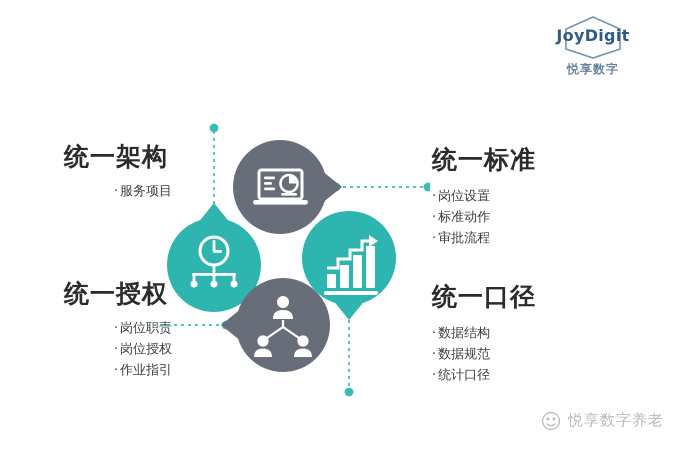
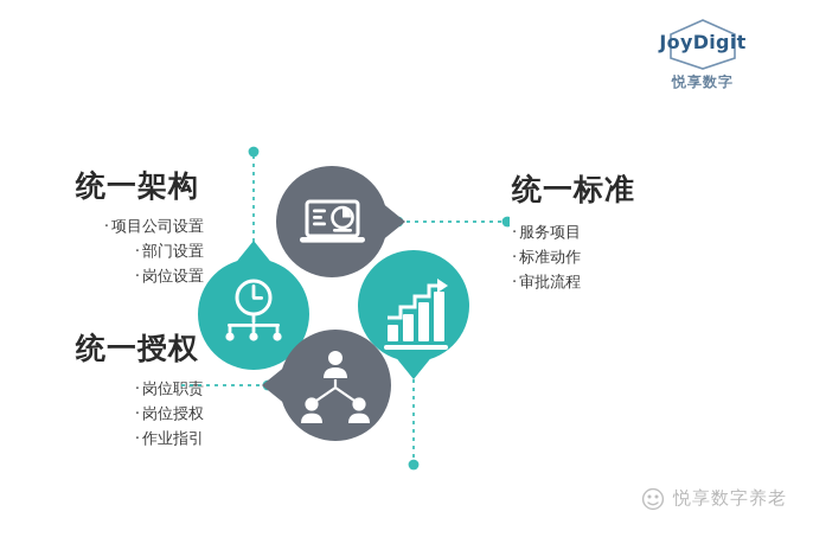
  JoyDigit
  悦享数字
  统一架构
+ · 项目公司设置
+ · 部门设置
- · 服务项目
+ · 岗位设置
  统一授权
  · 岗位职责
  · 岗位授权
  · 作业指引
  统一标准
- · 岗位设置
+ · 服务项目
  · 标准动作
  · 审批流程
- 统一口径
- · 数据结构
- · 数据规范
- · 统计口径
  悦享数字养老
